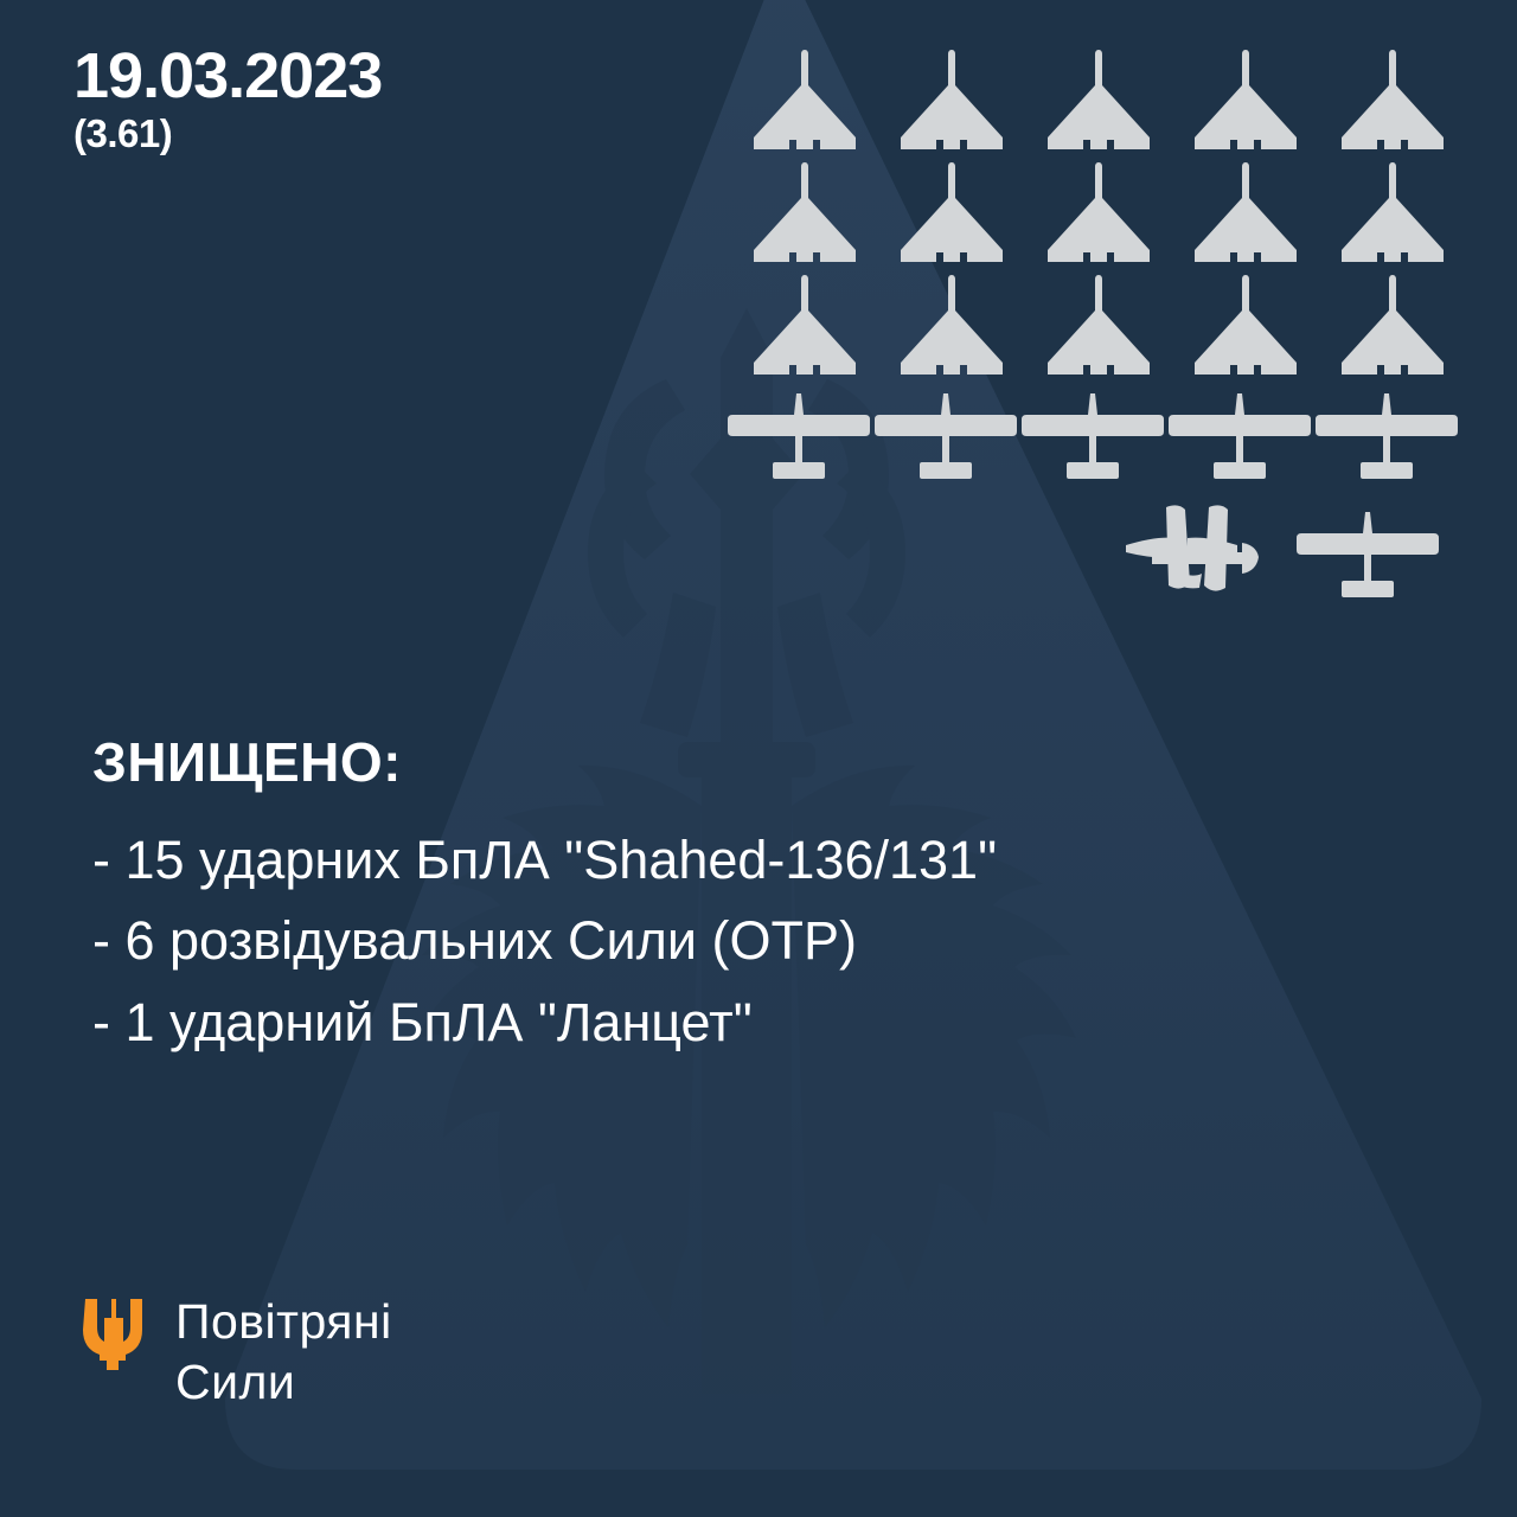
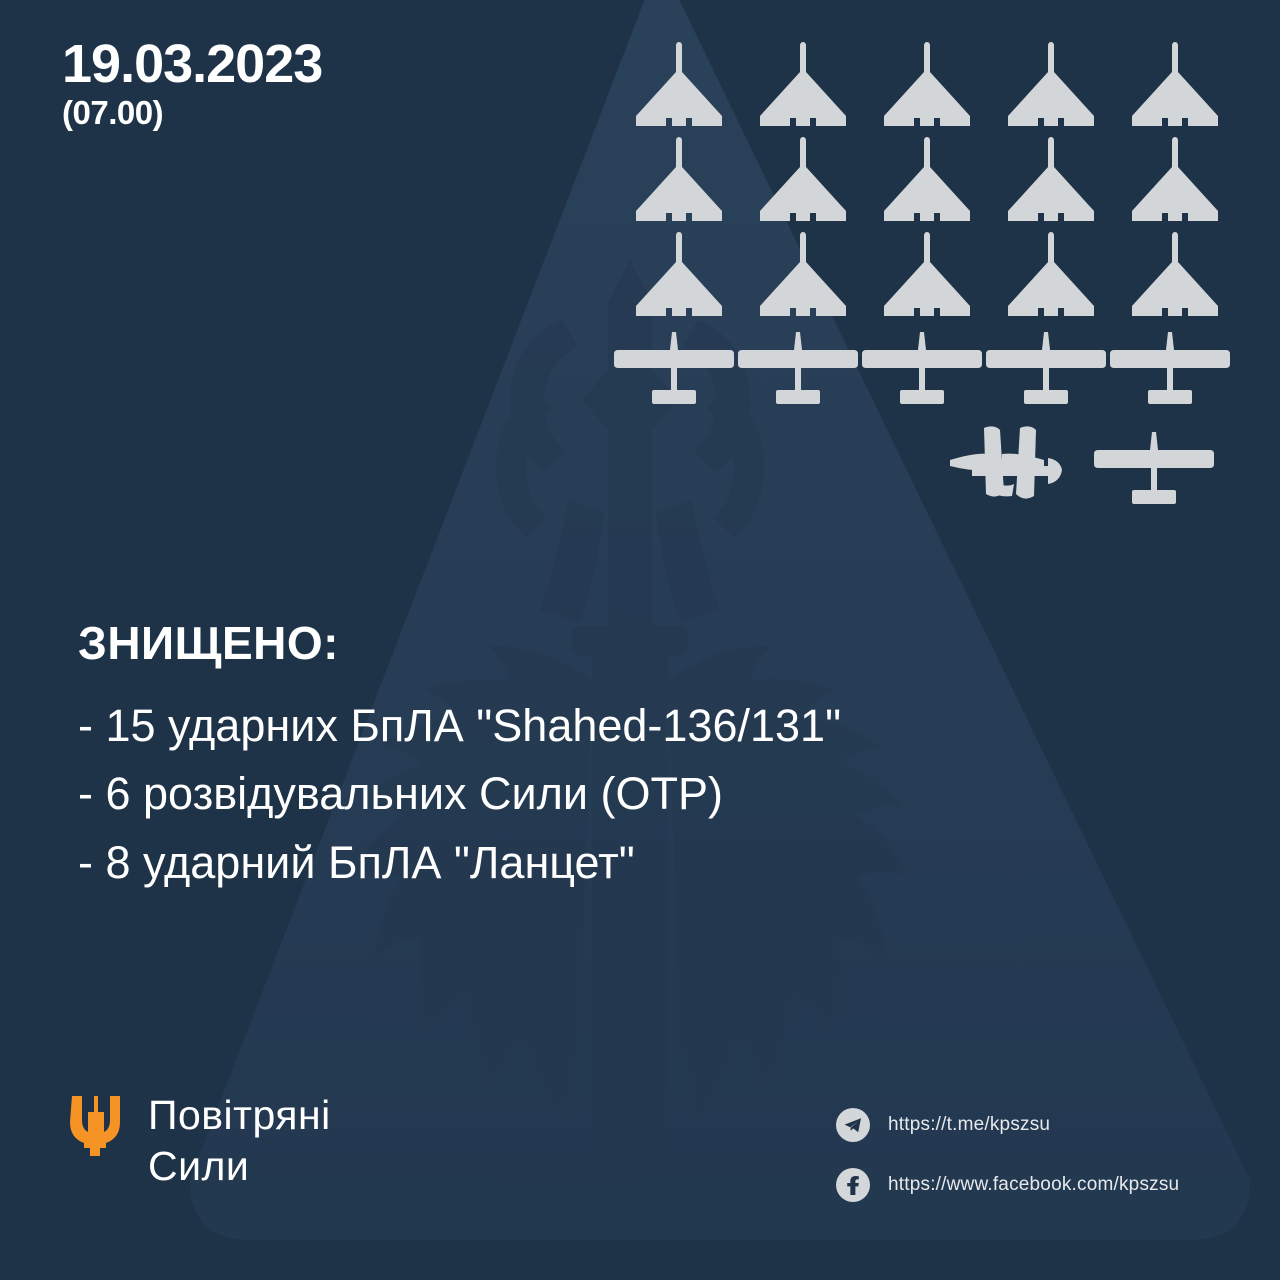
  19.03.2023
- (3.61)
+ (07.00)
  ЗНИЩЕНО:
  - 15 ударних БпЛА "Shahed-136/131"
  - 6 розвідувальних Сили (ОТР)
- - 1 ударний БпЛА "Ланцет"
+ - 8 ударний БпЛА "Ланцет"
  Повітряні
  Сили
+ https://t.me/kpszsu
+ https://www.facebook.com/kpszsu
